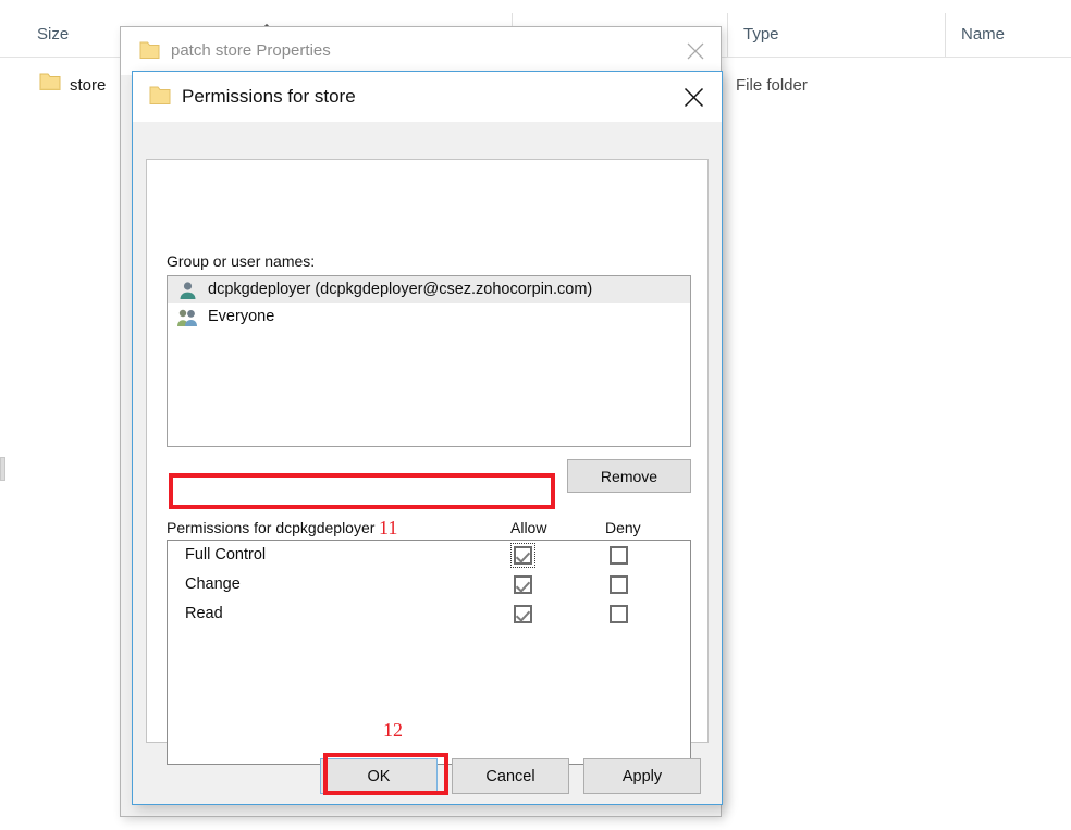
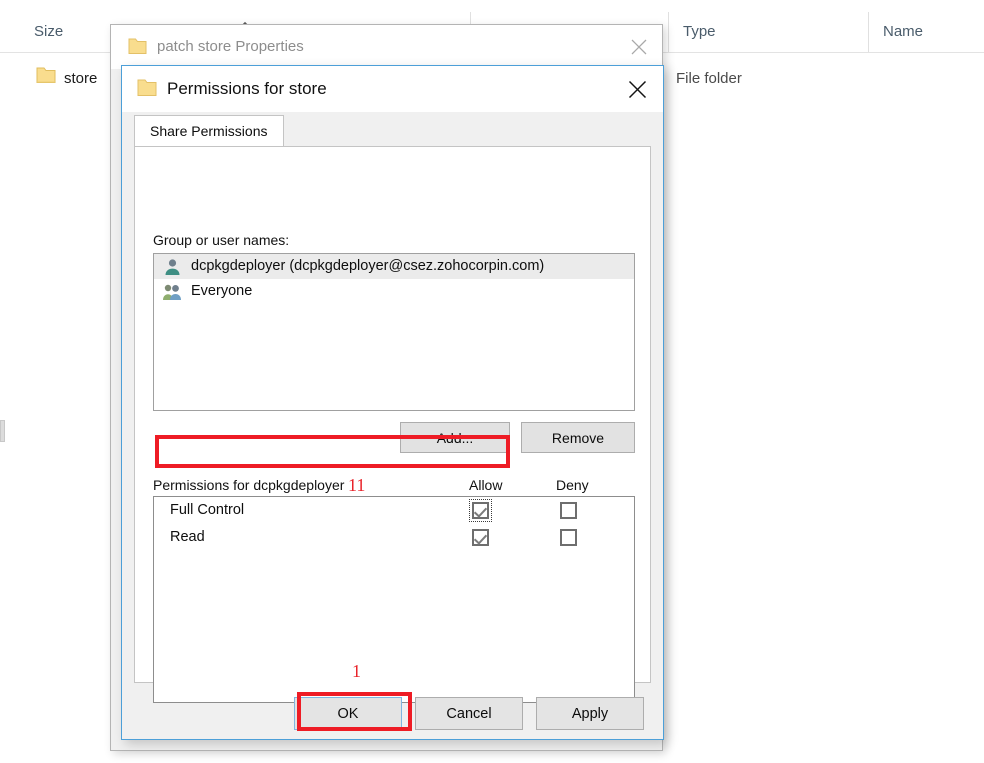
  Size
  Type
  Name
  store
  File folder
  patch store Properties
  Permissions for store
+ Share Permissions
  Group or user names:
  dcpkgdeployer (dcpkgdeployer@csez.zohocorpin.com)
  Everyone
+ Add...
  Remove
  Permissions for dcpkgdeployer
  Allow
  Deny
  Full Control
- Change
  Read
  OK
  Cancel
  Apply
  11
- 12
+ 1
